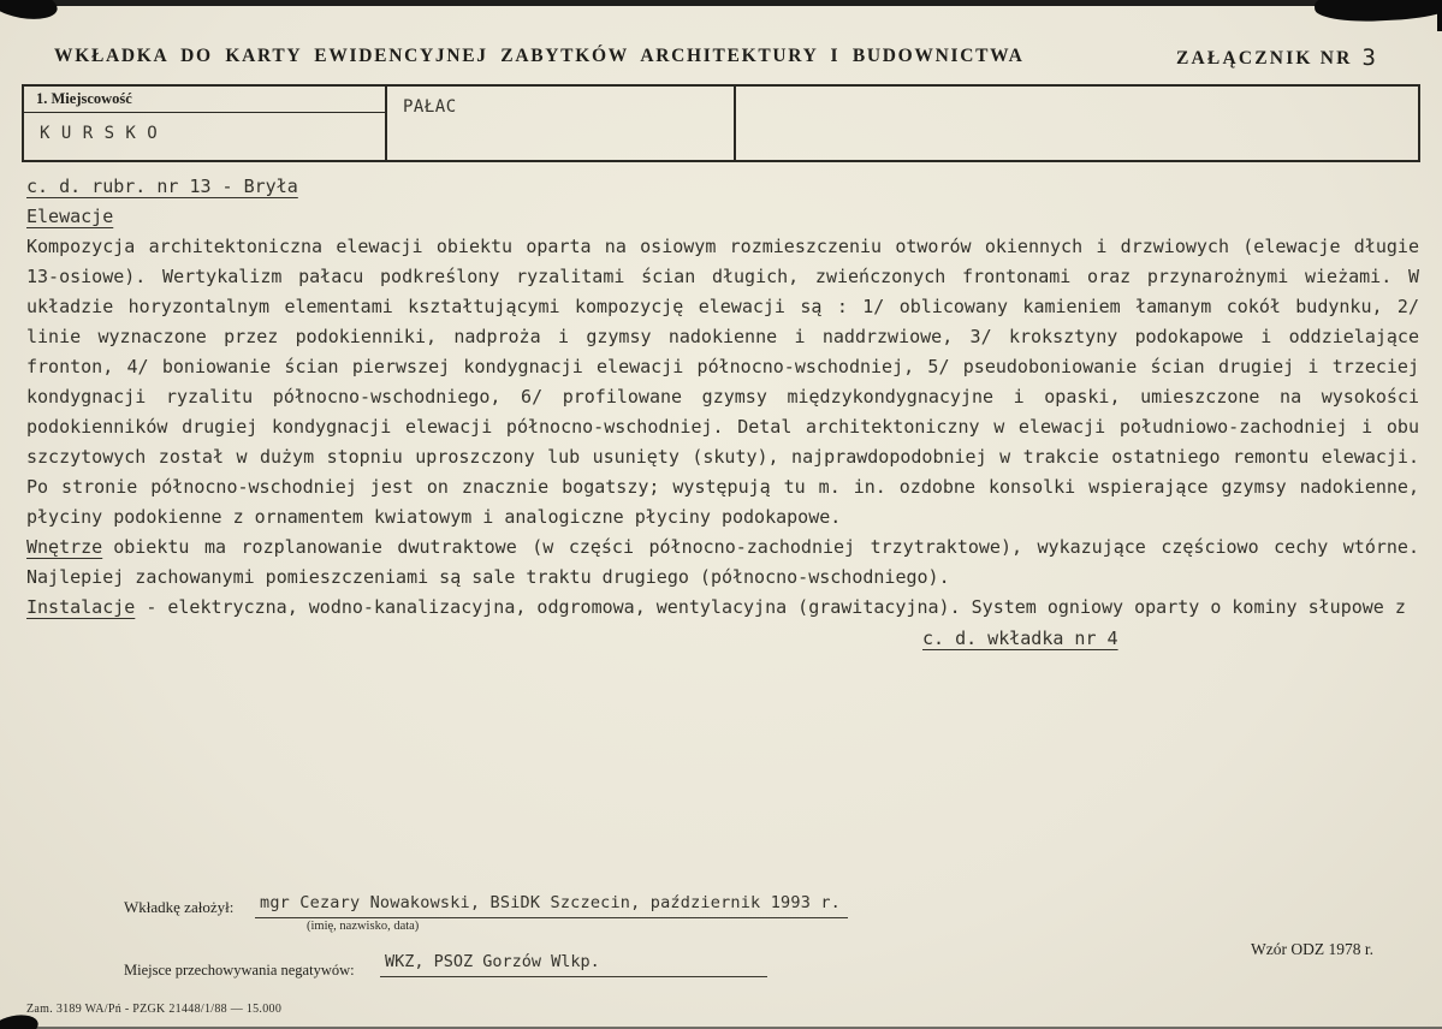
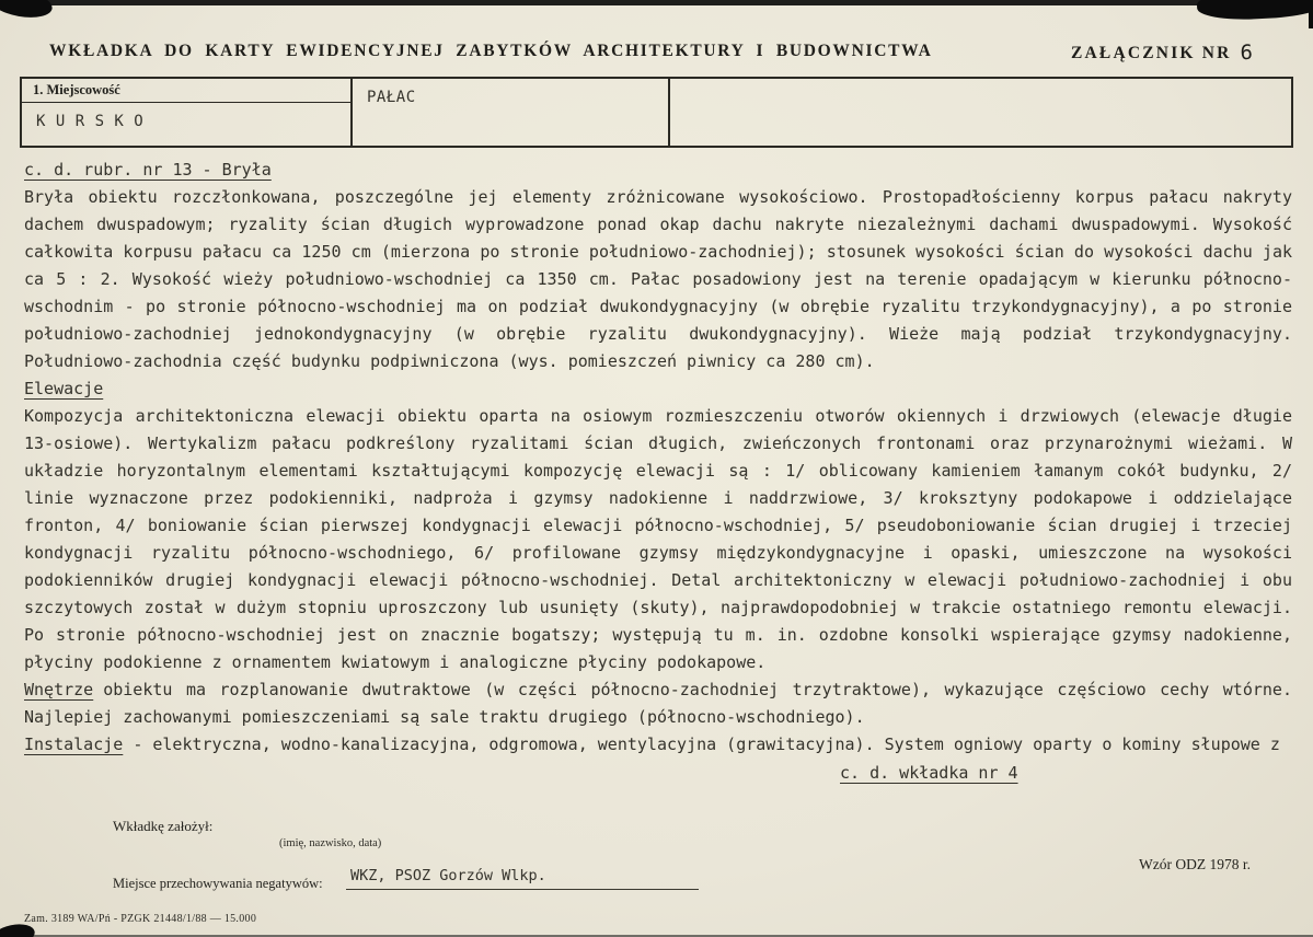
  WKŁADKA DO KARTY EWIDENCYJNEJ ZABYTKÓW ARCHITEKTURY I BUDOWNICTWA
  ZAŁĄCZNIK NR
- 3
+ 6
  1. Miejscowość
  K U R S K O
  PAŁAC
  c. d. rubr. nr 13 - Bryła
+ Bryła obiektu rozczłonkowana, poszczególne jej elementy zróżnicowane wysokościowo. Prostopadłościenny korpus pałacu nakryty dachem dwuspadowym; ryzality ścian długich wyprowadzone ponad okap dachu nakryte niezależnymi dachami dwuspadowymi. Wysokość całkowita korpusu pałacu ca 1250 cm (mierzona po stronie południowo-zachodniej); stosunek wysokości ścian do wysokości dachu jak ca 5 : 2. Wysokość wieży południowo-wschodniej ca 1350 cm. Pałac posadowiony jest na terenie opadającym w kierunku północno-wschodnim - po stronie północno-wschodniej ma on podział dwukondygnacyjny (w obrębie ryzalitu trzykondygnacyjny), a po stronie południowo-zachodniej jednokondygnacyjny (w obrębie ryzalitu dwukondygnacyjny). Wieże mają podział trzykondygnacyjny. Południowo-zachodnia część budynku podpiwniczona (wys. pomieszczeń piwnicy ca 280 cm).
  Elewacje
  Kompozycja architektoniczna elewacji obiektu oparta na osiowym rozmieszczeniu otworów okiennych i drzwiowych (elewacje długie 13-osiowe). Wertykalizm pałacu podkreślony ryzalitami ścian długich, zwieńczonych frontonami oraz przynarożnymi wieżami. W układzie horyzontalnym elementami kształtującymi kompozycję elewacji są : 1/ oblicowany kamieniem łamanym cokół budynku, 2/ linie wyznaczone przez podokienniki, nadproża i gzymsy nadokienne i naddrzwiowe, 3/ kroksztyny podokapowe i oddzielające fronton, 4/ boniowanie ścian pierwszej kondygnacji elewacji północno-wschodniej, 5/ pseudoboniowanie ścian drugiej i trzeciej kondygnacji ryzalitu północno-wschodniego, 6/ profilowane gzymsy międzykondygnacyjne i opaski, umieszczone na wysokości podokienników drugiej kondygnacji elewacji północno-wschodniej. Detal architektoniczny w elewacji południowo-zachodniej i obu szczytowych został w dużym stopniu uproszczony lub usunięty (skuty), najprawdopodobniej w trakcie ostatniego remontu elewacji. Po stronie północno-wschodniej jest on znacznie bogatszy; występują tu m. in. ozdobne konsolki wspierające gzymsy nadokienne, płyciny podokienne z ornamentem kwiatowym i analogiczne płyciny podokapowe.
  Wnętrze obiektu ma rozplanowanie dwutraktowe (w części północno-zachodniej trzytraktowe), wykazujące częściowo cechy wtórne. Najlepiej zachowanymi pomieszczeniami są sale traktu drugiego (północno-wschodniego).
  Instalacje - elektryczna, wodno-kanalizacyjna, odgromowa, wentylacyjna (grawitacyjna). System ogniowy oparty o kominy słupowe z
  c. d. wkładka nr 4
  Wkładkę założył:
- mgr Cezary Nowakowski, BSiDK Szczecin, październik 1993 r.
  (imię, nazwisko, data)
  Miejsce przechowywania negatywów:
  WKZ, PSOZ Gorzów Wlkp.
  Wzór ODZ 1978 r.
  Zam. 3189 WA/Pń - PZGK 21448/1/88 — 15.000
